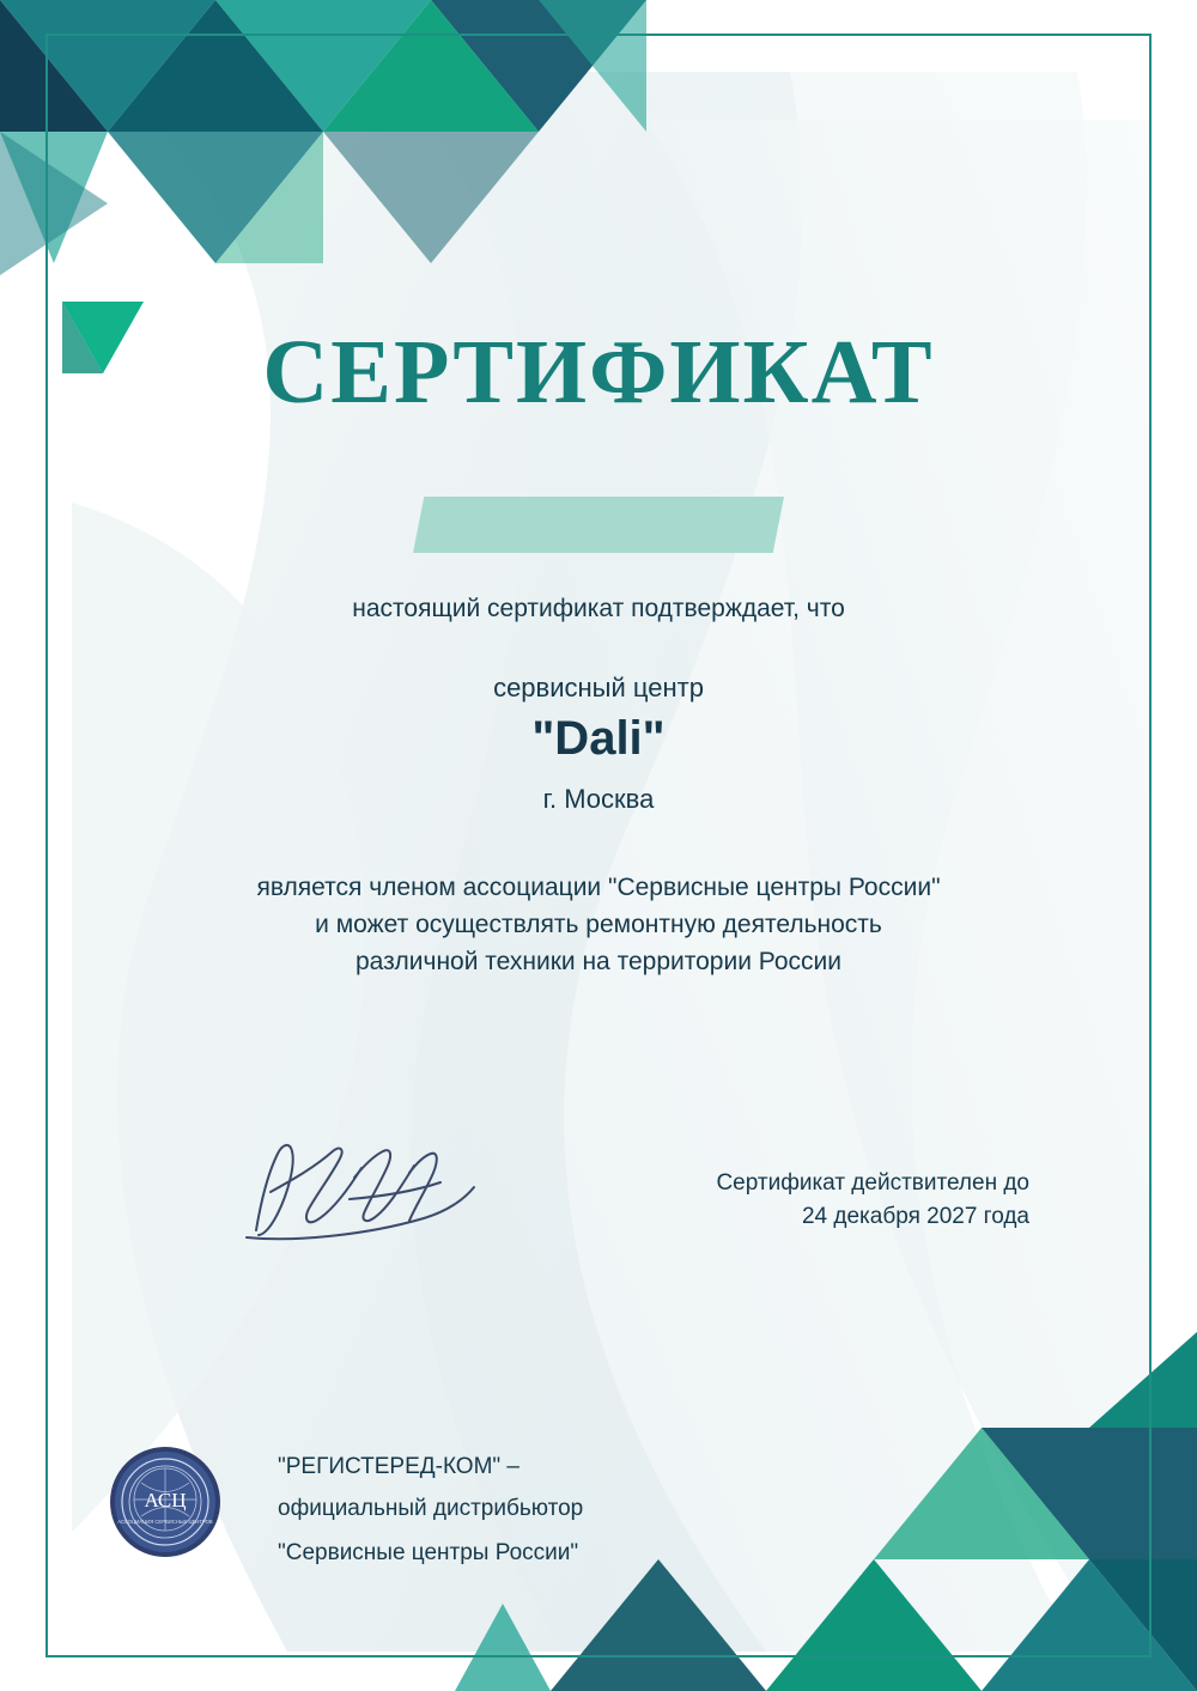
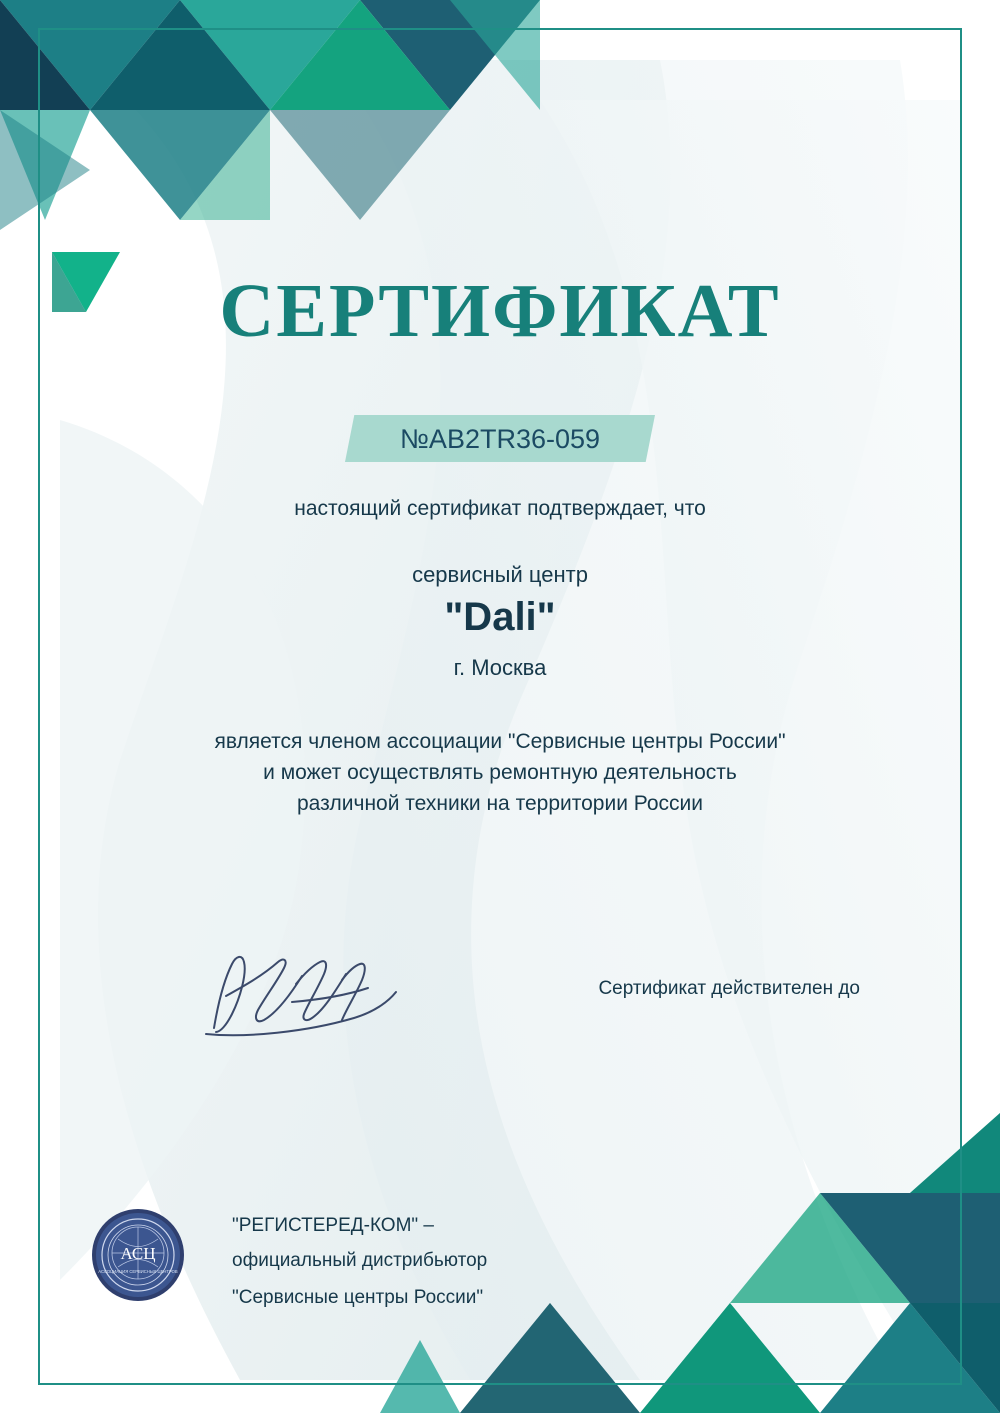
  СЕРТИФИКАТ
+ №AB2TR36-059
  настоящий сертификат подтверждает, что
  сервисный центр
  "Dali"
  г. Москва
  является членом ассоциации "Сервисные центры России"
  и может осуществлять ремонтную деятельность
  различной техники на территории России
  Сертификат действителен до
- 24 декабря 2027 года
  АСЦ
  "РЕГИСТЕРЕД-КОМ" –
  официальный дистрибьютор
  "Сервисные центры России"
